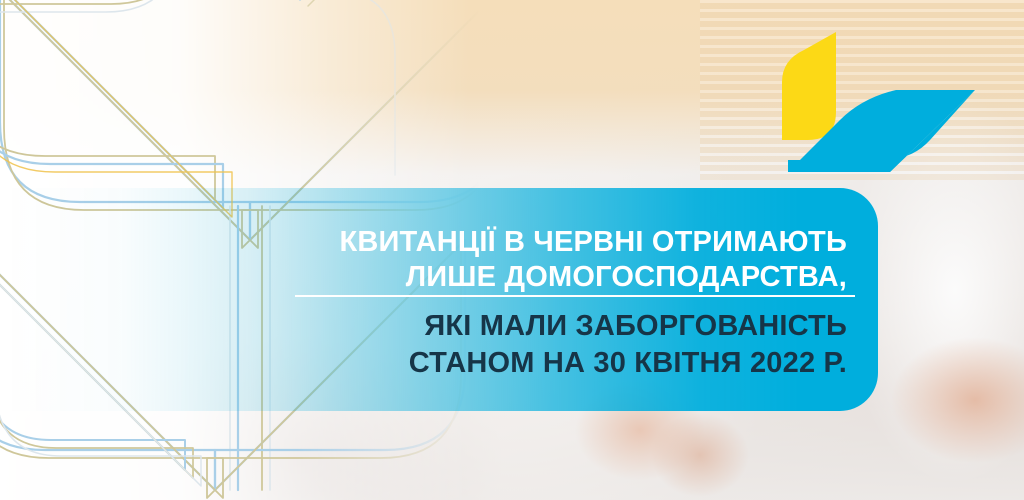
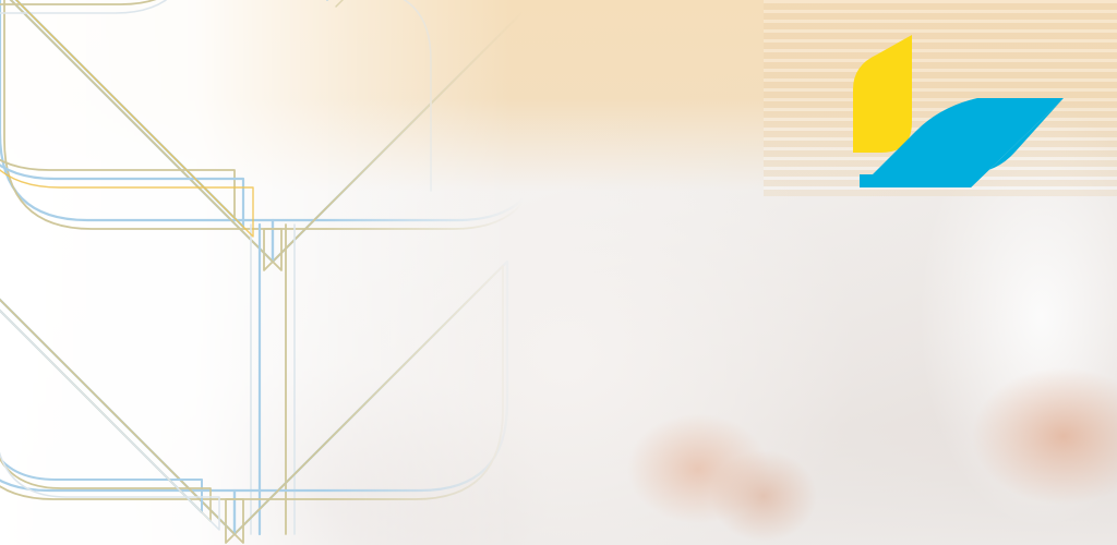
- КВИТАНЦІЇ В ЧЕРВНІ ОТРИМАЮТЬ
- ЛИШЕ ДОМОГОСПОДАРСТВА,
- ЯКІ МАЛИ ЗАБОРГОВАНІСТЬ
- СТАНОМ НА 30 КВІТНЯ 2022 Р.
